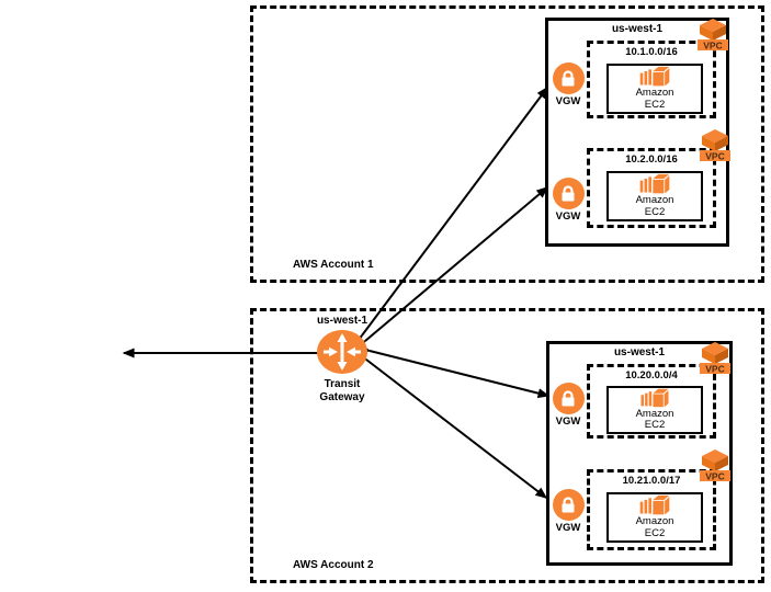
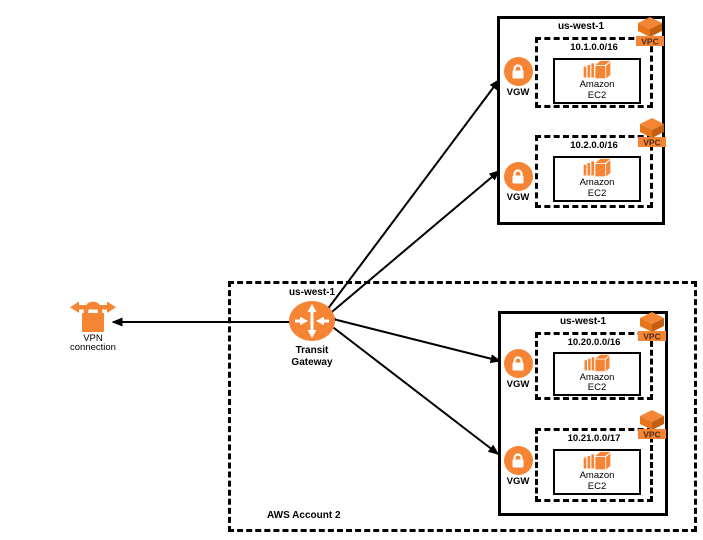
- AWS Account 1
  AWS Account 2
  us-west-1
  us-west-1
  10.1.0.0/16
  Amazon
  EC2
  10.2.0.0/16
  Amazon
  EC2
- 10.20.0.0/4
+ 10.20.0.0/16
  Amazon
  EC2
  10.21.0.0/17
  Amazon
  EC2
  VPC
  VPC
  VPC
  VPC
  VGW
  VGW
  VGW
  VGW
+ VPN
+ connection
  us-west-1
  Transit
  Gateway
